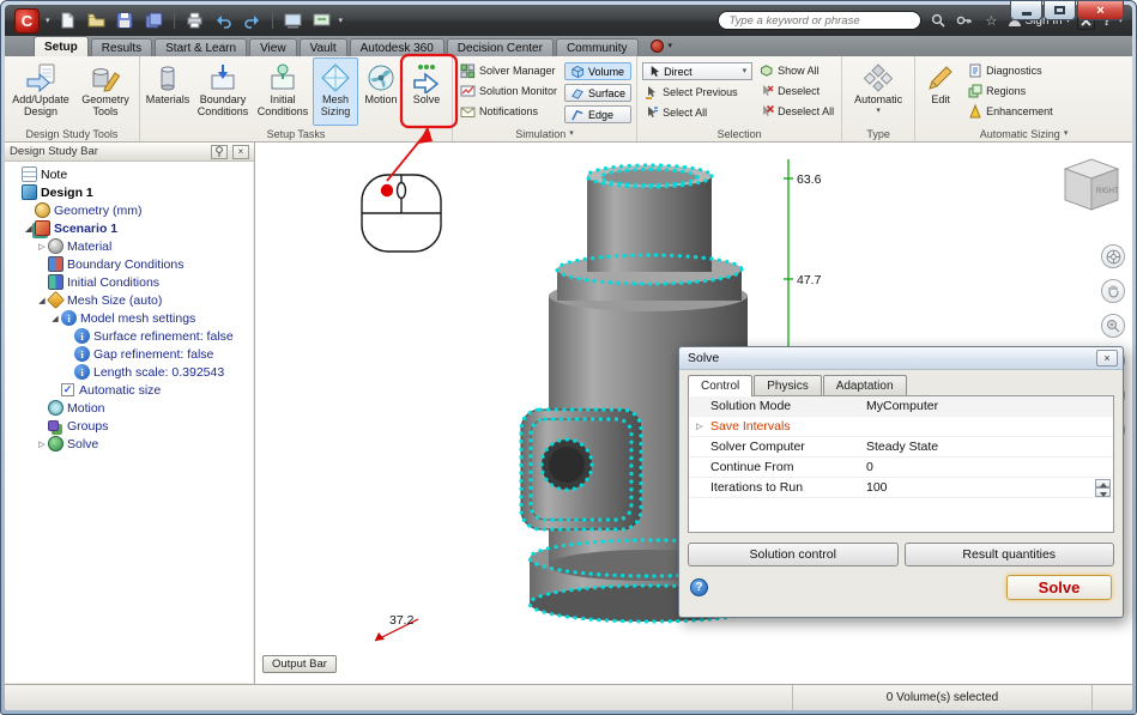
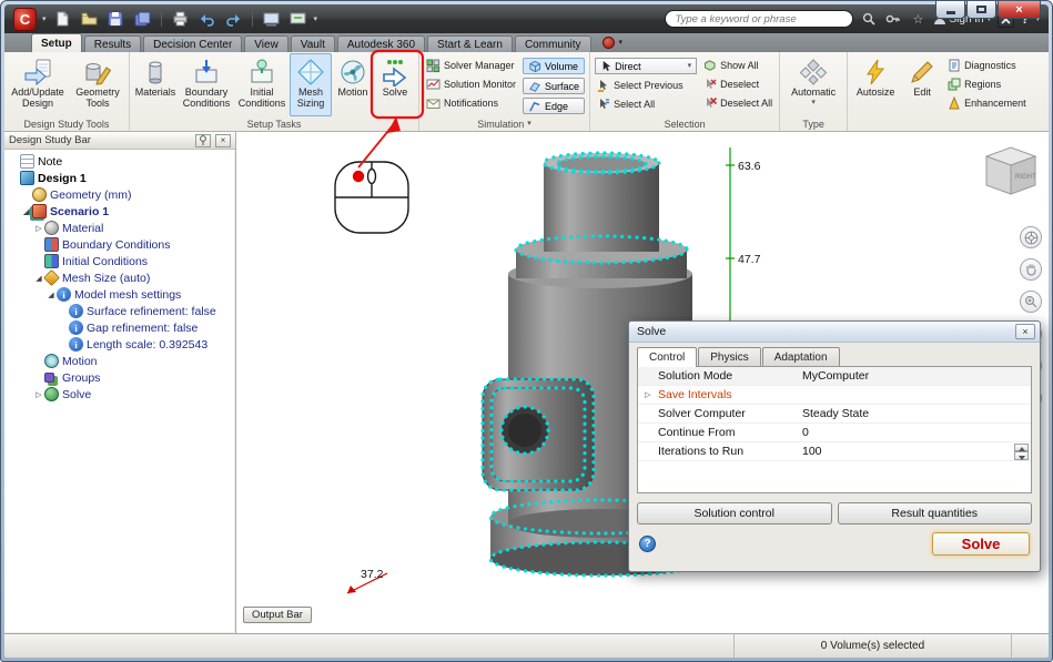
  C
  Type a keyword or phrase
  ☆
  Sign In
  ?
  ×
  Setup
  Results
- Start & Learn
+ Decision Center
  View
  Vault
  Autodesk 360
- Decision Center
+ Start & Learn
  Community
  Add/Update Design
  Geometry Tools
  Design Study Tools
  Materials
  Boundary Conditions
  Initial Conditions
  Mesh Sizing
  Motion
  Solve
  Setup Tasks
  Solver Manager
  Solution Monitor
  Notifications
  Volume
  Surface
  Edge
  Simulation
  Direct
  Select Previous
  Select All
  Show All
  Deselect
  Deselect All
  Selection
  Automatic
  Type
+ Autosize
  Edit
  Diagnostics
  Regions
  Enhancement
- Automatic Sizing
  Design Study Bar
  ×
  Note
  Design 1
  Geometry (mm)
  Scenario 1
  Material
  Boundary Conditions
  Initial Conditions
  Mesh Size (auto)
  i
  Model mesh settings
  i
  Surface refinement: false
  i
  Gap refinement: false
  i
  Length scale: 0.392543
- ✓
- Automatic size
  Motion
  Groups
  Solve
  63.6
  47.7
  37.2
  Output Bar
  Solve
  ×
  Control
  Physics
  Adaptation
  Solution Mode
  MyComputer
  Save Intervals
  Solver Computer
  Steady State
  Continue From
  0
  Iterations to Run
  100
  Solution control
  Result quantities
  ?
  Solve
  0 Volume(s) selected
